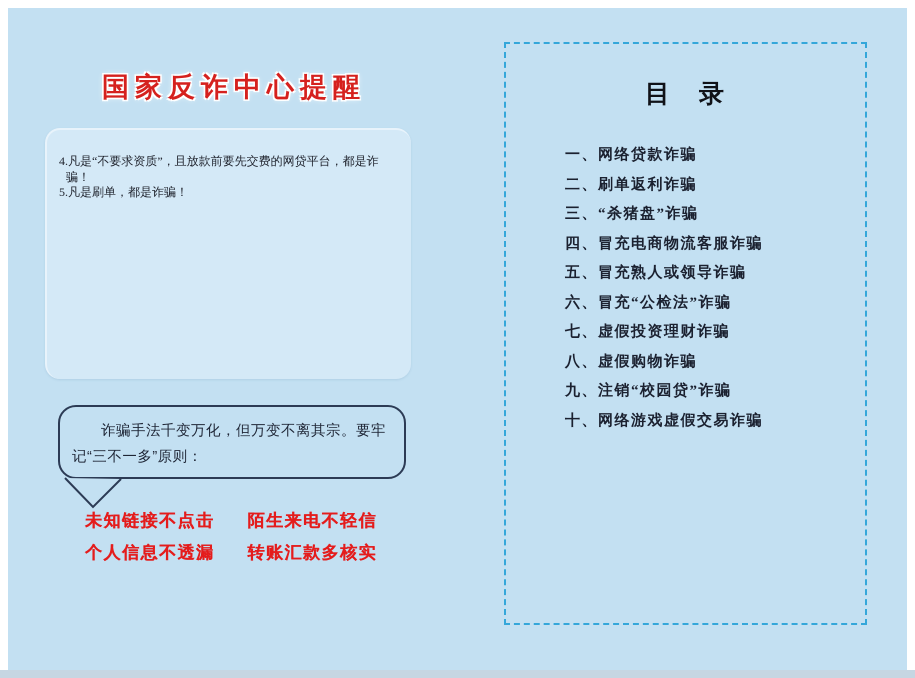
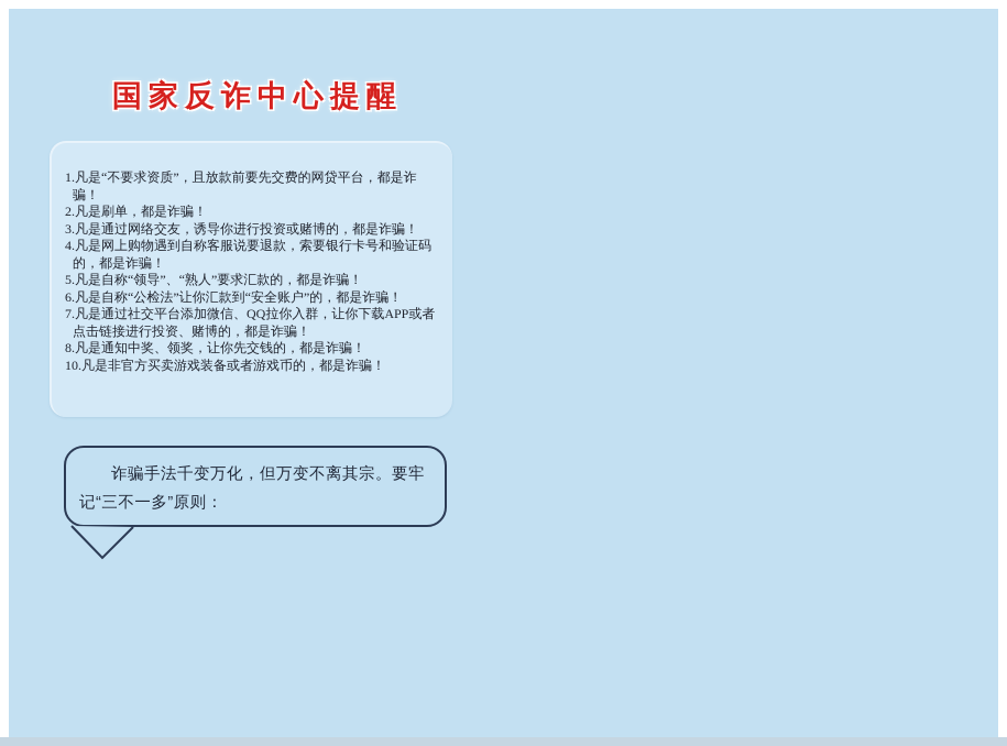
  国家反诈中心提醒
- 4.凡是“不要求资质”，且放款前要先交费的网贷平台，都是诈骗！
+ 1.凡是“不要求资质”，且放款前要先交费的网贷平台，都是诈骗！
- 5.凡是刷单，都是诈骗！
+ 2.凡是刷单，都是诈骗！
+ 3.凡是通过网络交友，诱导你进行投资或赌博的，都是诈骗！
+ 4.凡是网上购物遇到自称客服说要退款，索要银行卡号和验证码的，都是诈骗！
+ 5.凡是自称“领导”、“熟人”要求汇款的，都是诈骗！
+ 6.凡是自称“公检法”让你汇款到“安全账户”的，都是诈骗！
+ 7.凡是通过社交平台添加微信、QQ拉你入群，让你下载APP或者点击链接进行投资、赌博的，都是诈骗！
+ 8.凡是通知中奖、领奖，让你先交钱的，都是诈骗！
+ 10.凡是非官方买卖游戏装备或者游戏币的，都是诈骗！
  诈骗手法千变万化，但万变不离其宗。要牢记“三不一多”原则：
- 未知链接不点击
- 陌生来电不轻信
- 个人信息不透漏
- 转账汇款多核实
- 目 录
- 一、网络贷款诈骗
- 二、刷单返利诈骗
- 三、“杀猪盘”诈骗
- 四、冒充电商物流客服诈骗
- 五、冒充熟人或领导诈骗
- 六、冒充“公检法”诈骗
- 七、虚假投资理财诈骗
- 八、虚假购物诈骗
- 九、注销“校园贷”诈骗
- 十、网络游戏虚假交易诈骗
